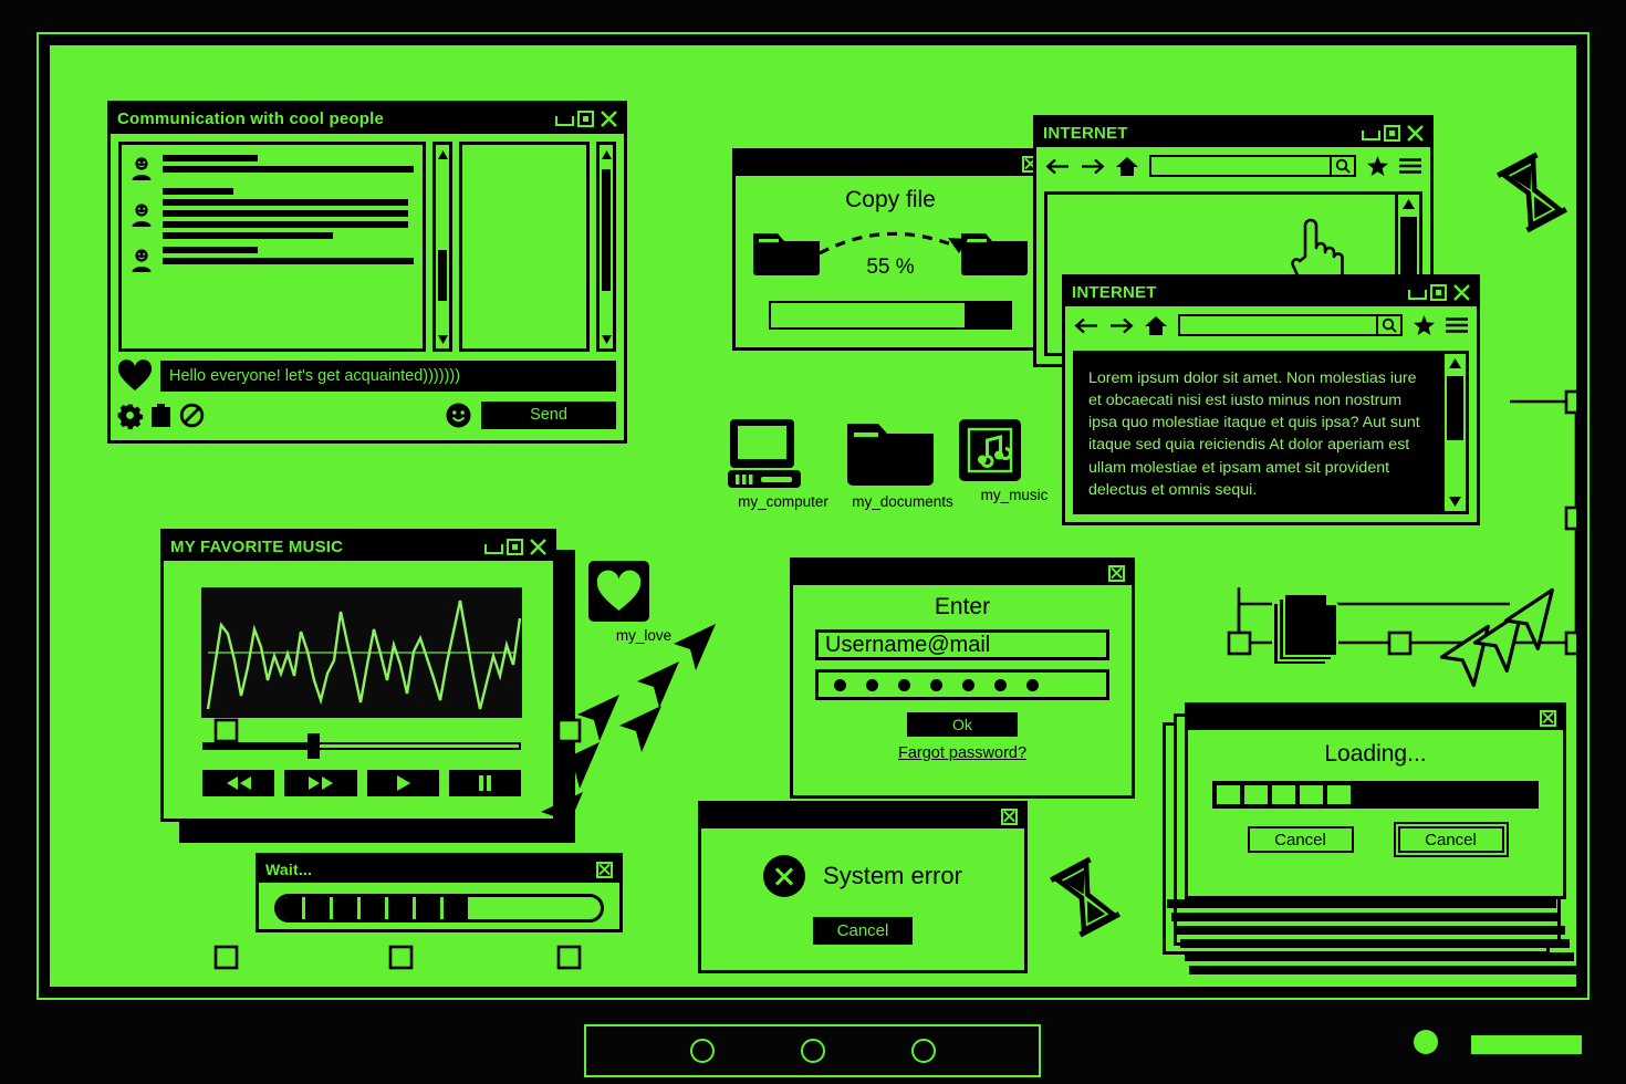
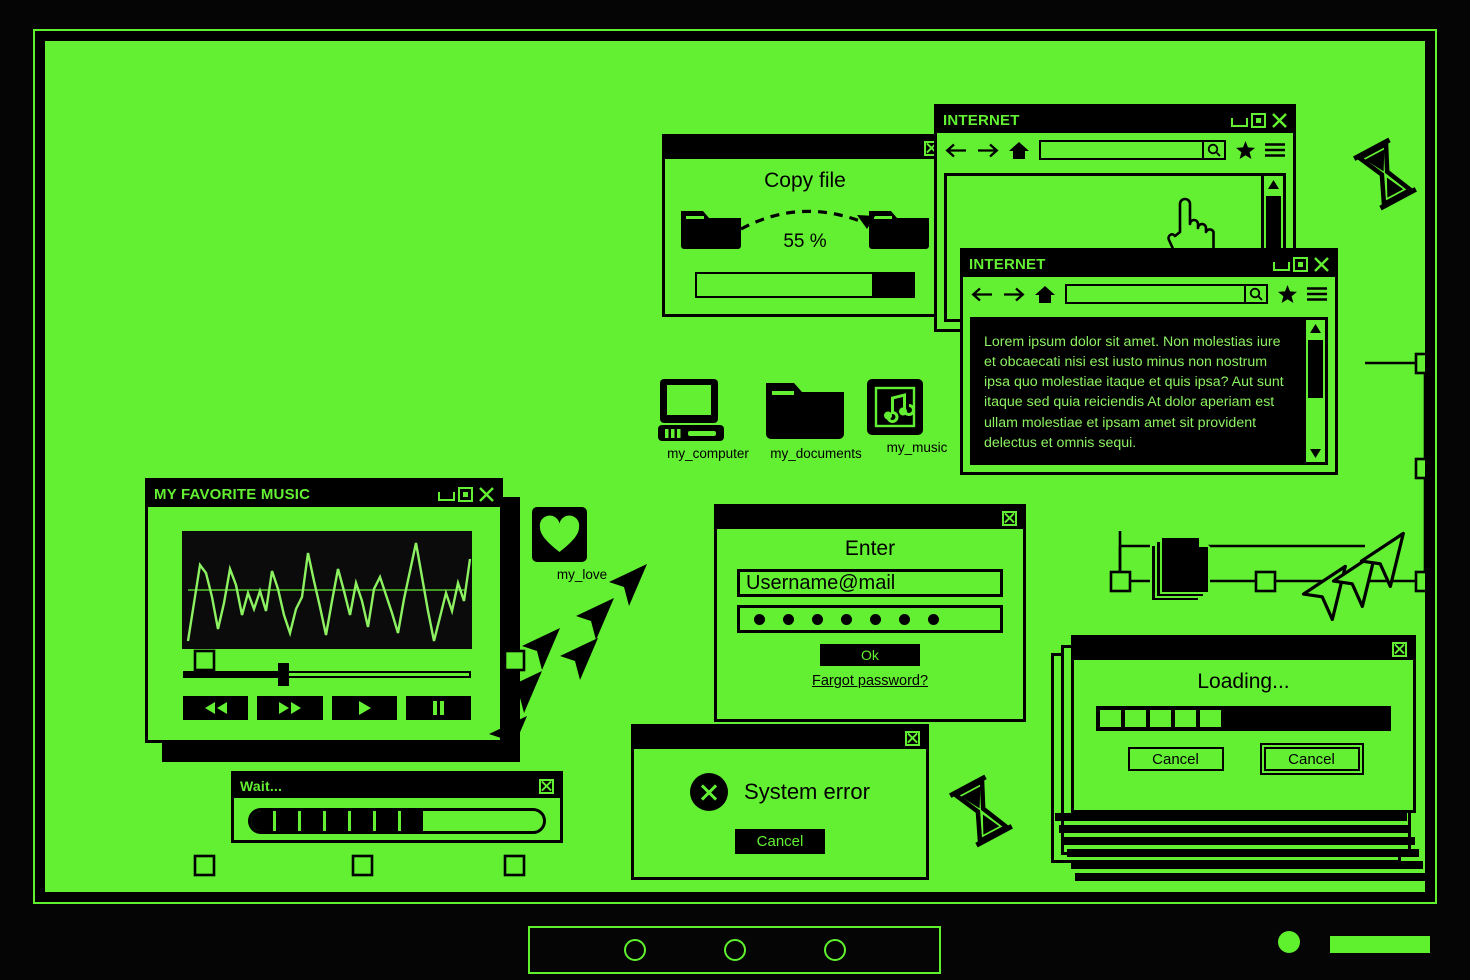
- Communication with cool people
- Hello everyone! let's get acquainted)))))))
- Send
  Copy file
  55 %
  INTERNET
  INTERNET
  Lorem ipsum dolor sit amet. Non molestias iure et obcaecati nisi est iusto minus non nostrum ipsa quo molestiae itaque et quis ipsa? Aut sunt itaque sed quia reiciendis At dolor aperiam est ullam molestiae et ipsam amet sit provident delectus et omnis sequi.
  MY FAVORITE MUSIC
  Wait...
  my_computer
  my_documents
  my_music
  my_love
  Enter
  Username@mail
  Ok
  Fargot password?
  System error
  Cancel
  Loading...
  Cancel
  Cancel
